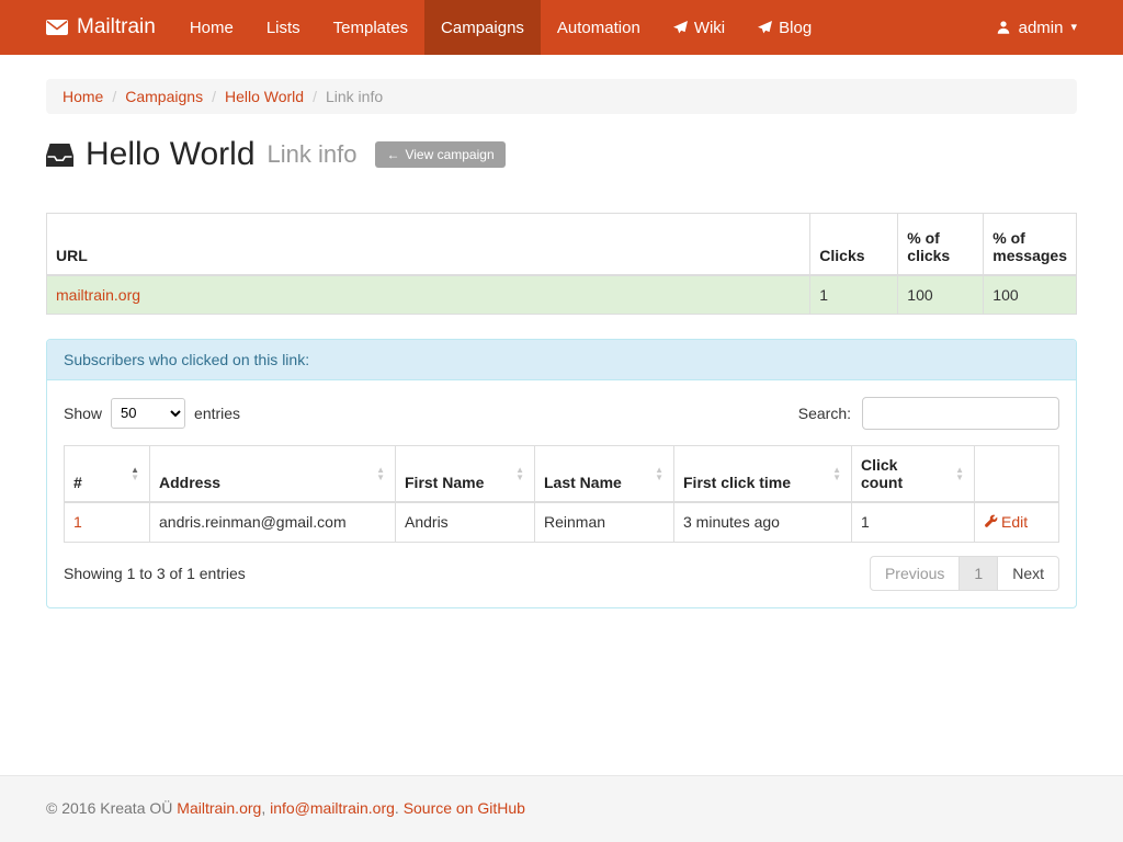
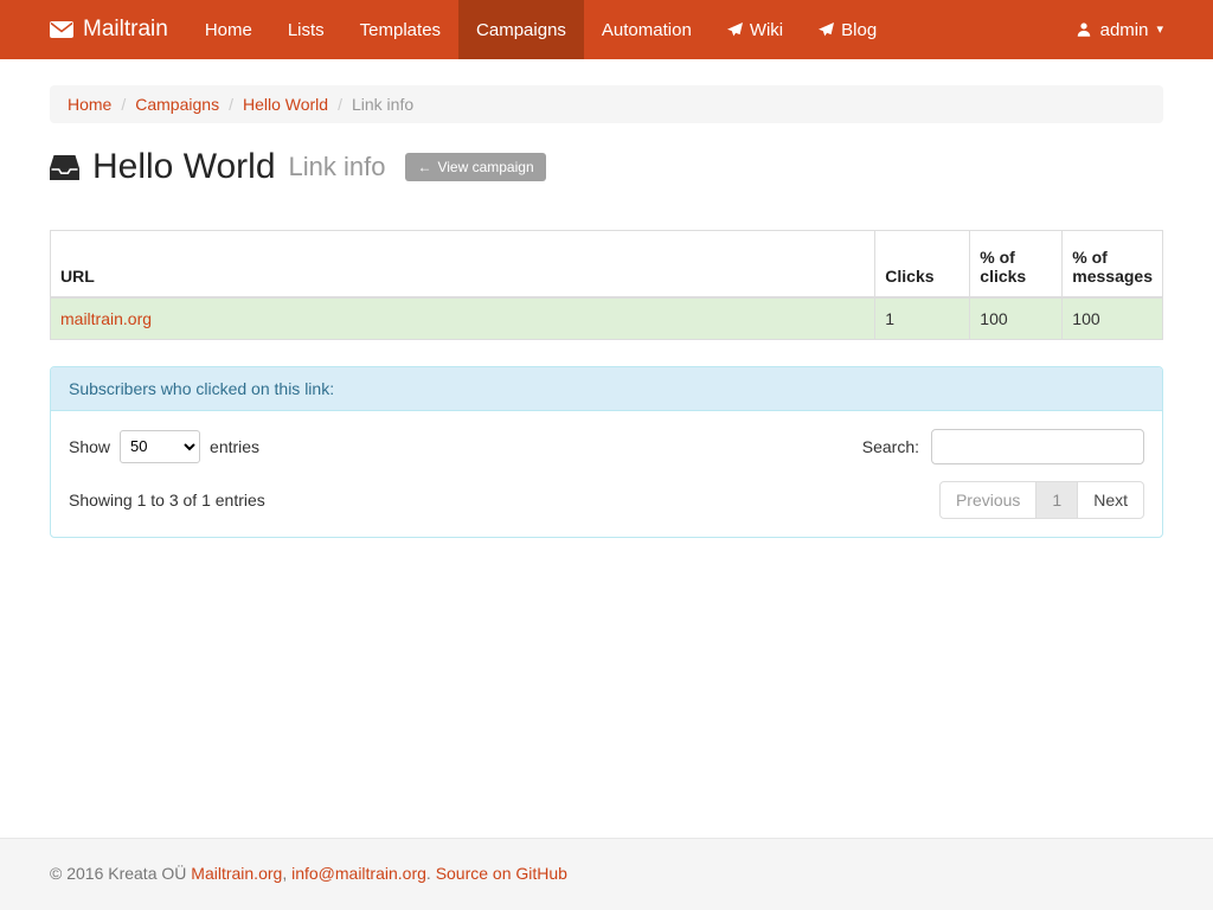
  Mailtrain
  Home
  Lists
  Templates
  Campaigns
  Automation
  Wiki
  Blog
  admin
  ▾
  Home
  Campaigns
  Hello World
  Link info
  Hello World
  Link info
  ←
  View campaign
  URL	Clicks	% of clicks	% of messages
  mailtrain.org	1	100	100
  Subscribers who clicked on this link:
  Show
  50
  entries
  Search:
- # ▲▼	Address ▲▼	First Name ▲▼	Last Name ▲▼	First click time ▲▼	Click count ▲▼
- 1	andris.reinman@gmail.com	Andris	Reinman	3 minutes ago	1	Edit
  Showing 1 to 3 of 1 entries
  Previous
  1
  Next
  © 2016 Kreata OÜ Mailtrain.org, info@mailtrain.org. Source on GitHub
